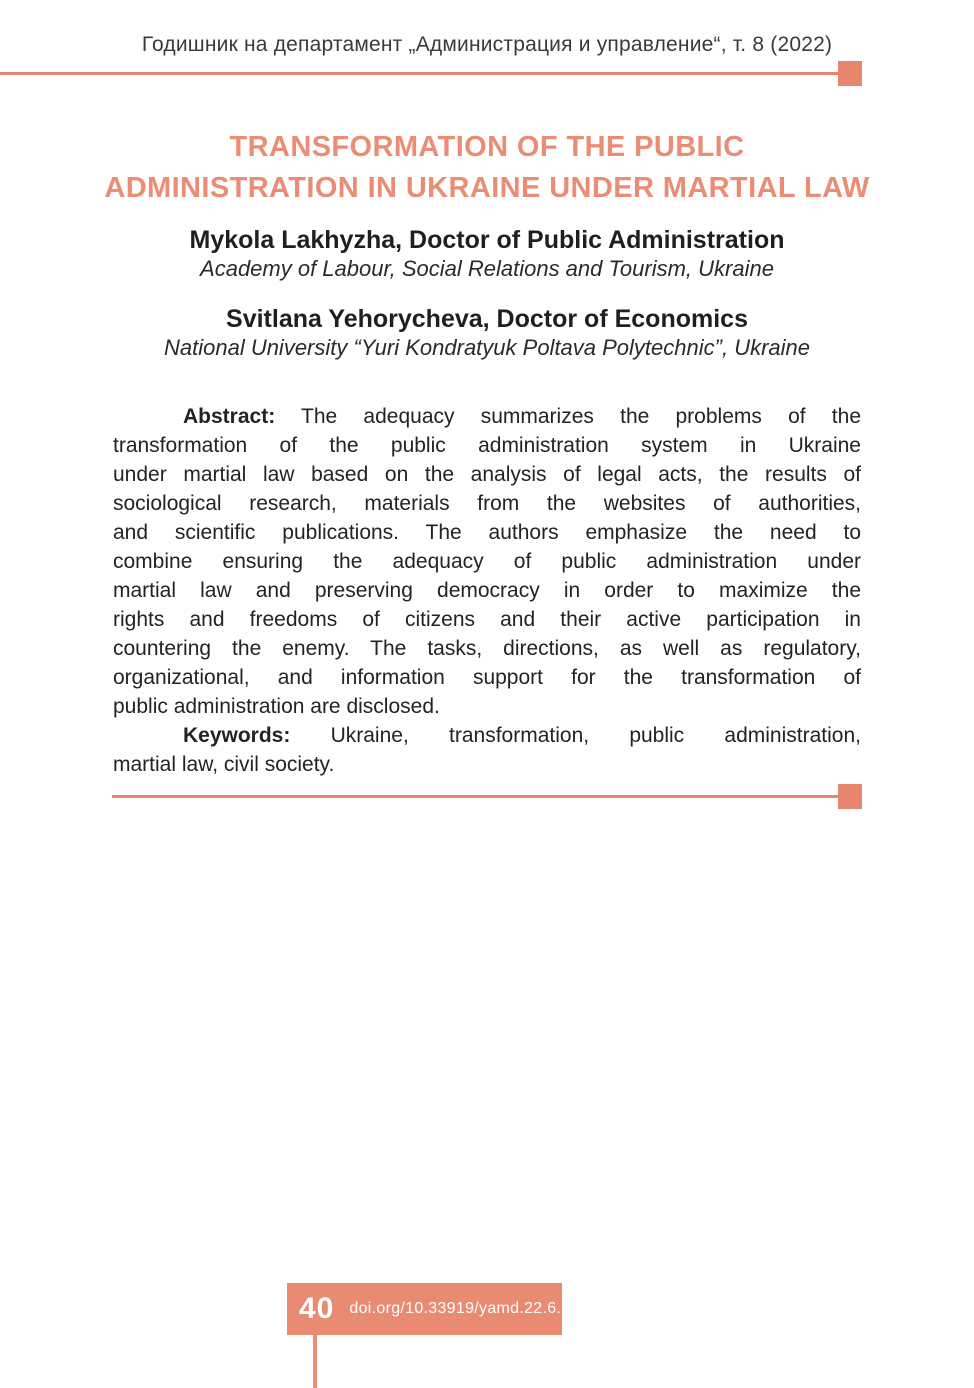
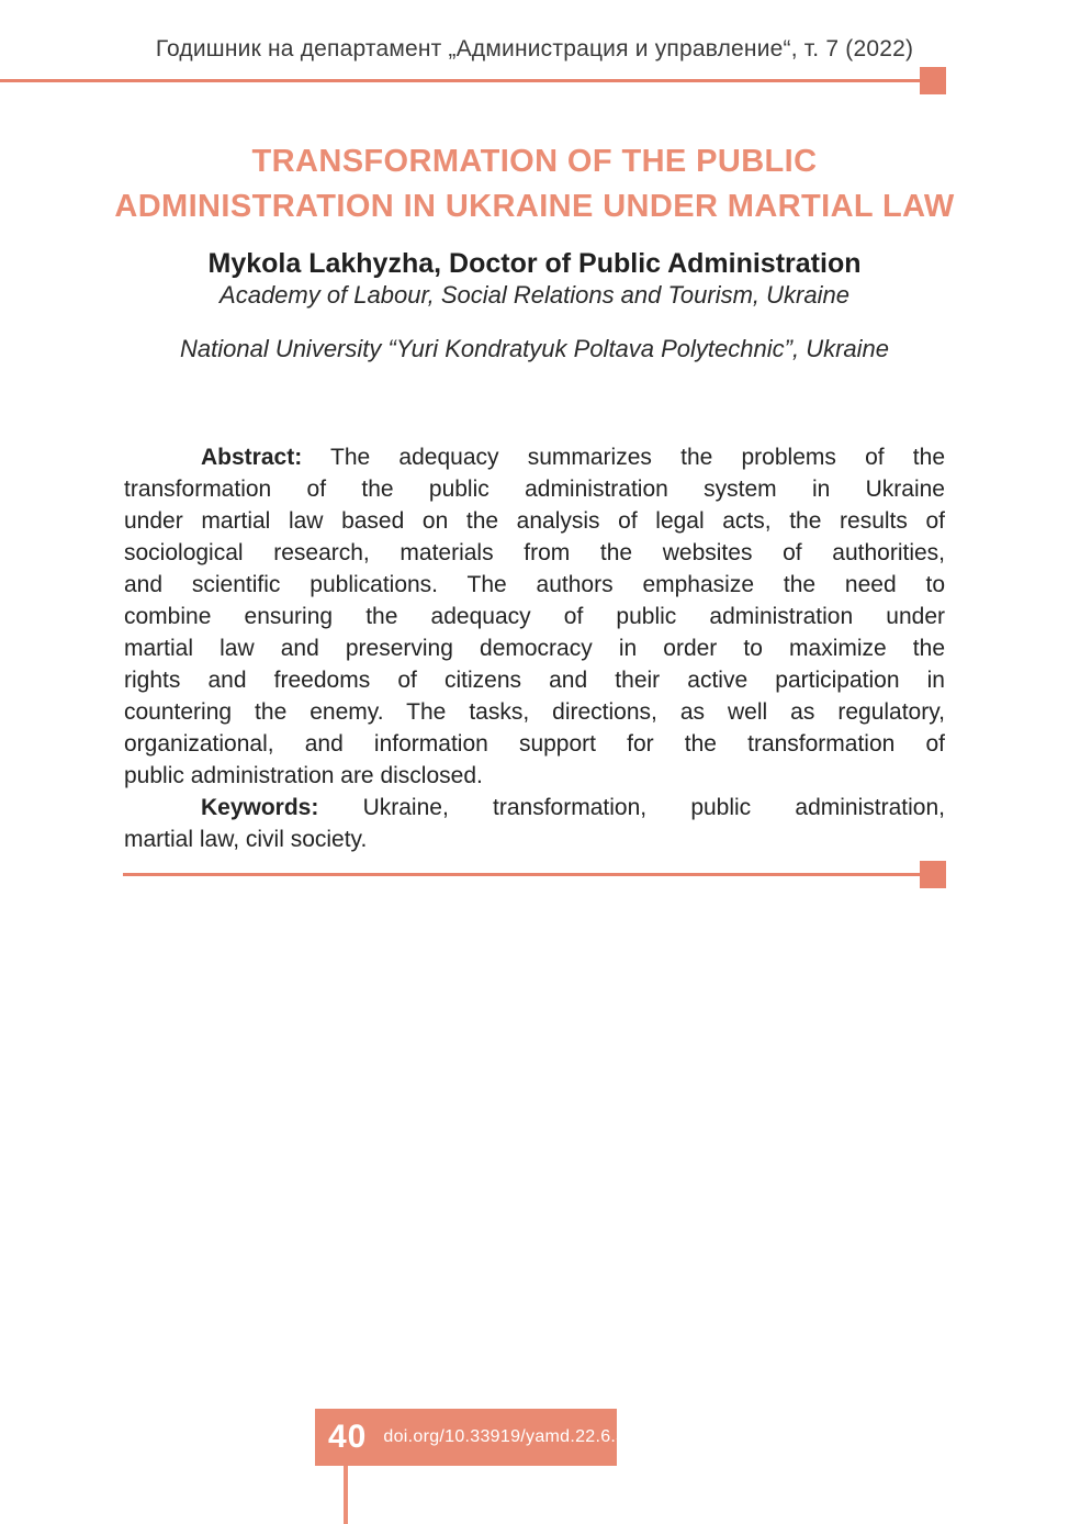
- Годишник на департамент „Администрация и управление“, т. 8 (2022)
+ Годишник на департамент „Администрация и управление“, т. 7 (2022)
  TRANSFORMATION OF THE PUBLIC
  ADMINISTRATION IN UKRAINE UNDER MARTIAL LAW
  Mykola Lakhyzha, Doctor of Public Administration
  Academy of Labour, Social Relations and Tourism, Ukraine
- Svitlana Yehorycheva, Doctor of Economics
  National University “Yuri Kondratyuk Poltava Polytechnic”, Ukraine
  Abstract: The adequacy summarizes the problems of the
  transformation of the public administration system in Ukraine
  under martial law based on the analysis of legal acts, the results of
  sociological research, materials from the websites of authorities,
  and scientific publications. The authors emphasize the need to
  combine ensuring the adequacy of public administration under
  martial law and preserving democracy in order to maximize the
  rights and freedoms of citizens and their active participation in
  countering the enemy. The tasks, directions, as well as regulatory,
  organizational, and information support for the transformation of
  public administration are disclosed.
  Keywords: Ukraine, transformation, public administration,
  martial law, civil society.
  40
  doi.org/10.33919/yamd.22.6.3
